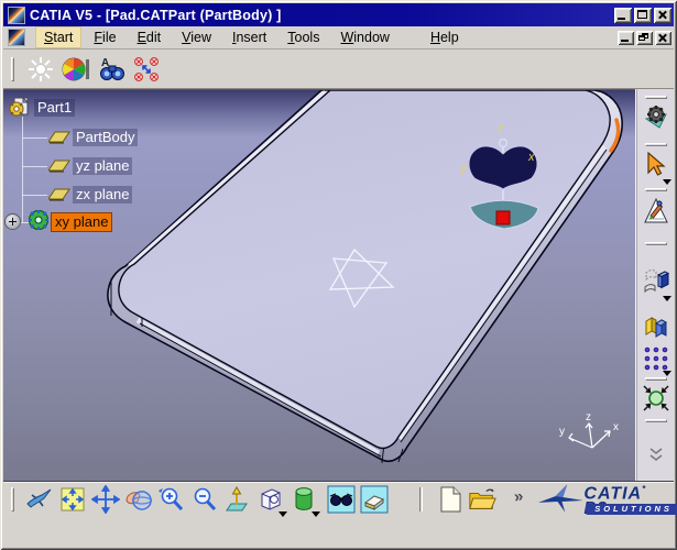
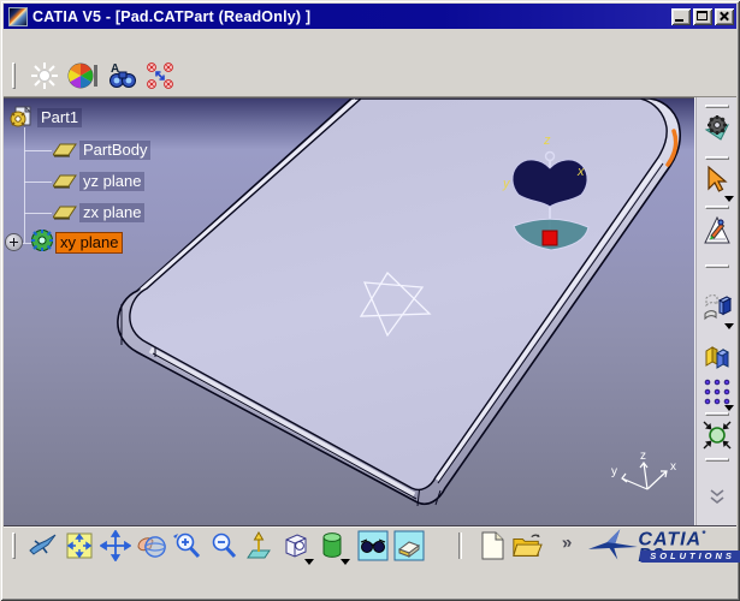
- CATIA V5 - [Pad.CATPart (PartBody) ]
+ CATIA V5 - [Pad.CATPart (ReadOnly) ]
- Start
- File
- Edit
- View
- Insert
- Tools
- Window
- Help
  A
  z
  y
  x
  z
  x
  y
  Part1
  PartBody
  yz plane
  zx plane
  xy plane
  CATIA*
  SOLUTIONS
